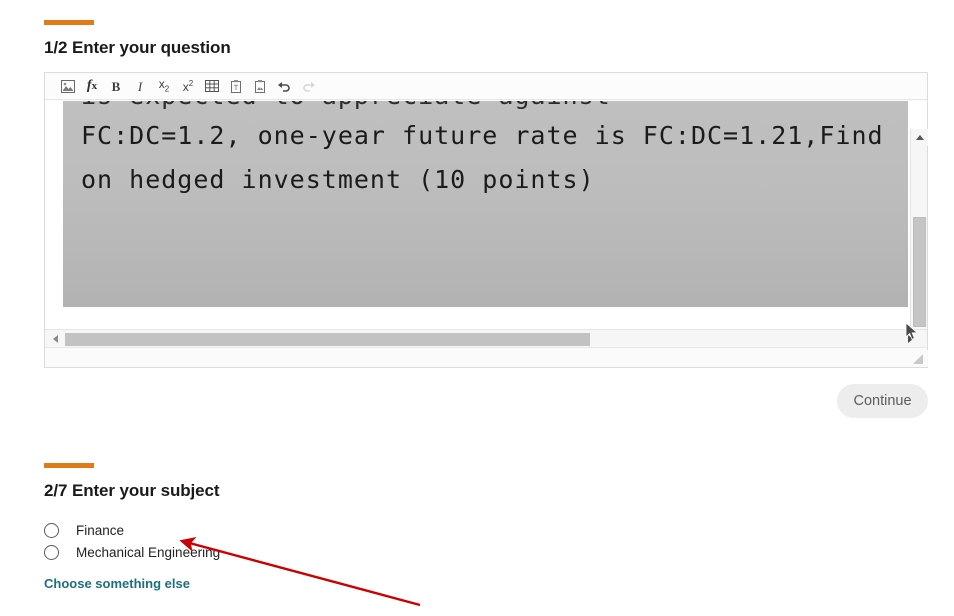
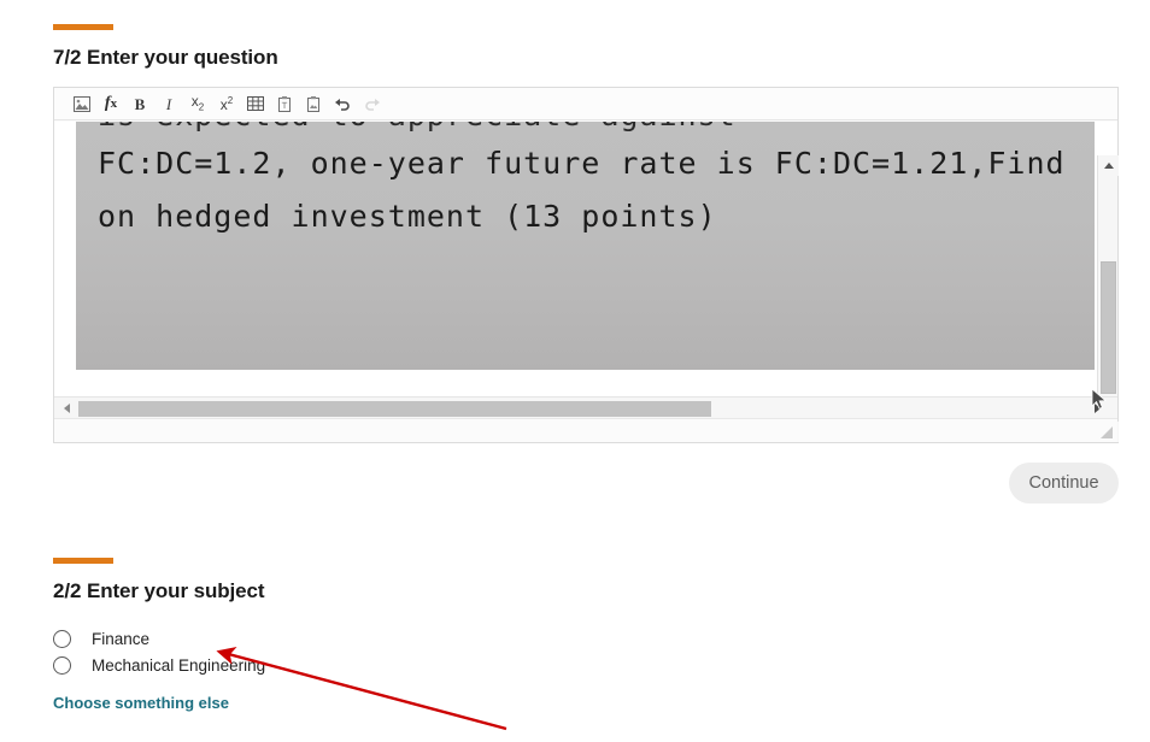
- 1/2 Enter your question
+ 7/2 Enter your question
  fx
  B
  I
  x2
  x2
  T
  FC:DC=1.2, one-year future rate is FC:DC=1.21,Find
- on hedged investment (10 points)
+ on hedged investment (13 points)
  Continue
- 2/7 Enter your subject
+ 2/2 Enter your subject
  Finance
  Mechanical Engineering
  Choose something else
